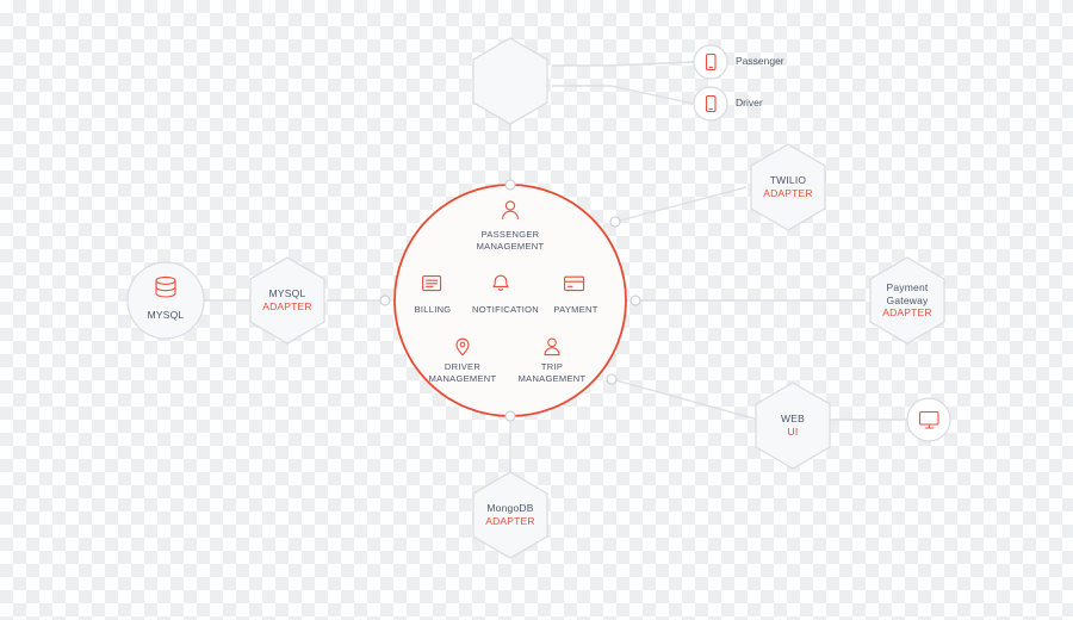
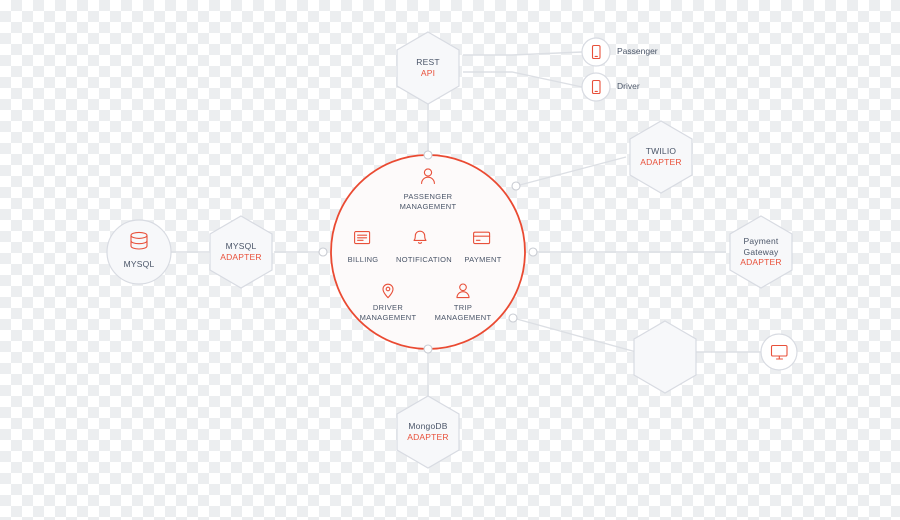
+ REST
+ API
  TWILIO
  ADAPTER
  Payment
  Gateway
  ADAPTER
- WEB
- UI
  MongoDB
  ADAPTER
  MYSQL
  ADAPTER
  MYSQL
  Passenger
  Driver
  PASSENGER
  MANAGEMENT
  BILLING
  NOTIFICATION
  PAYMENT
  DRIVER
  MANAGEMENT
  TRIP
  MANAGEMENT
